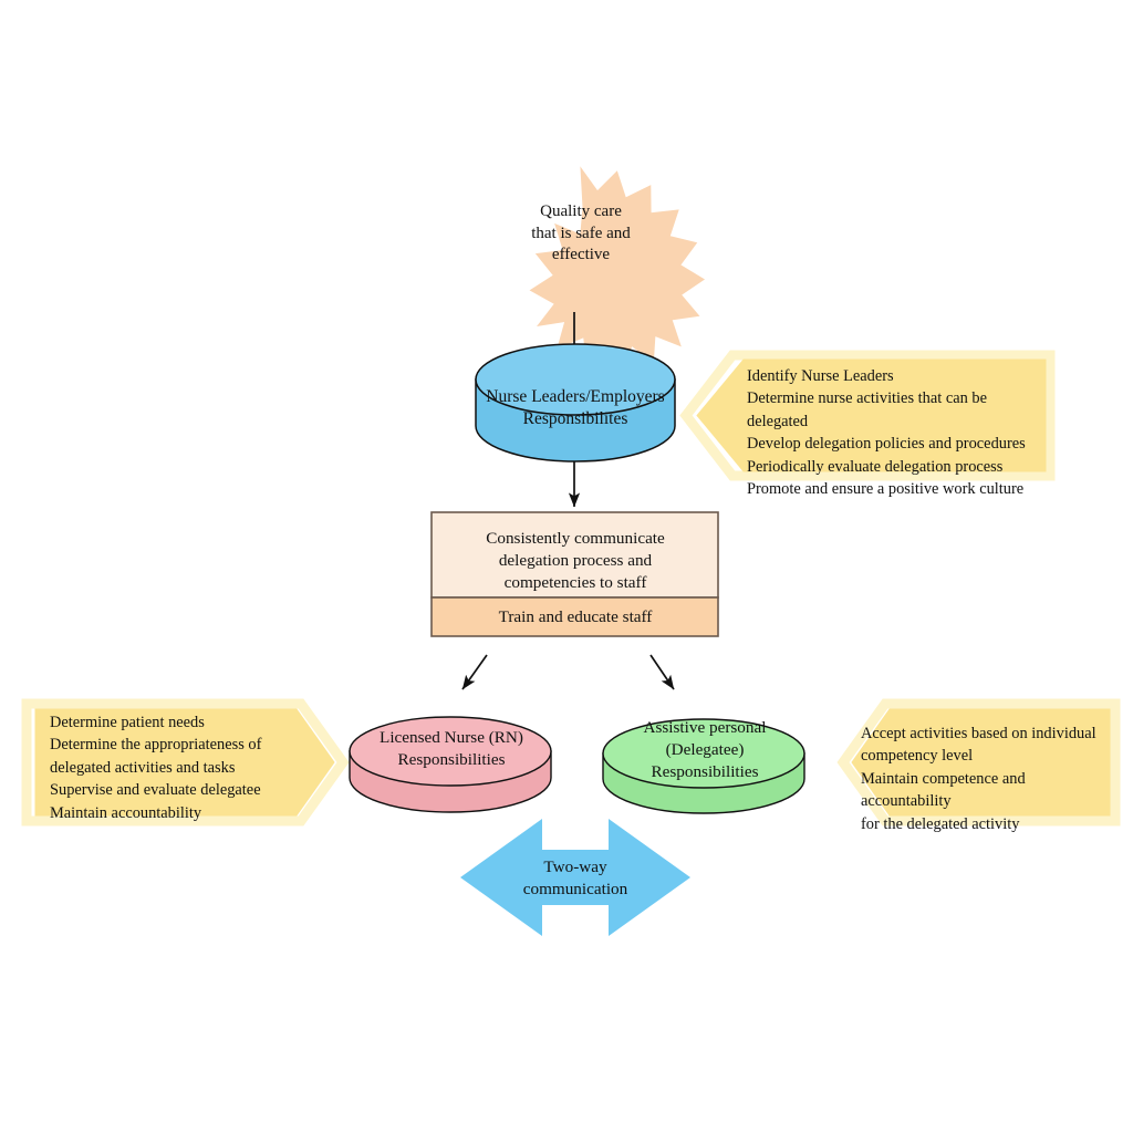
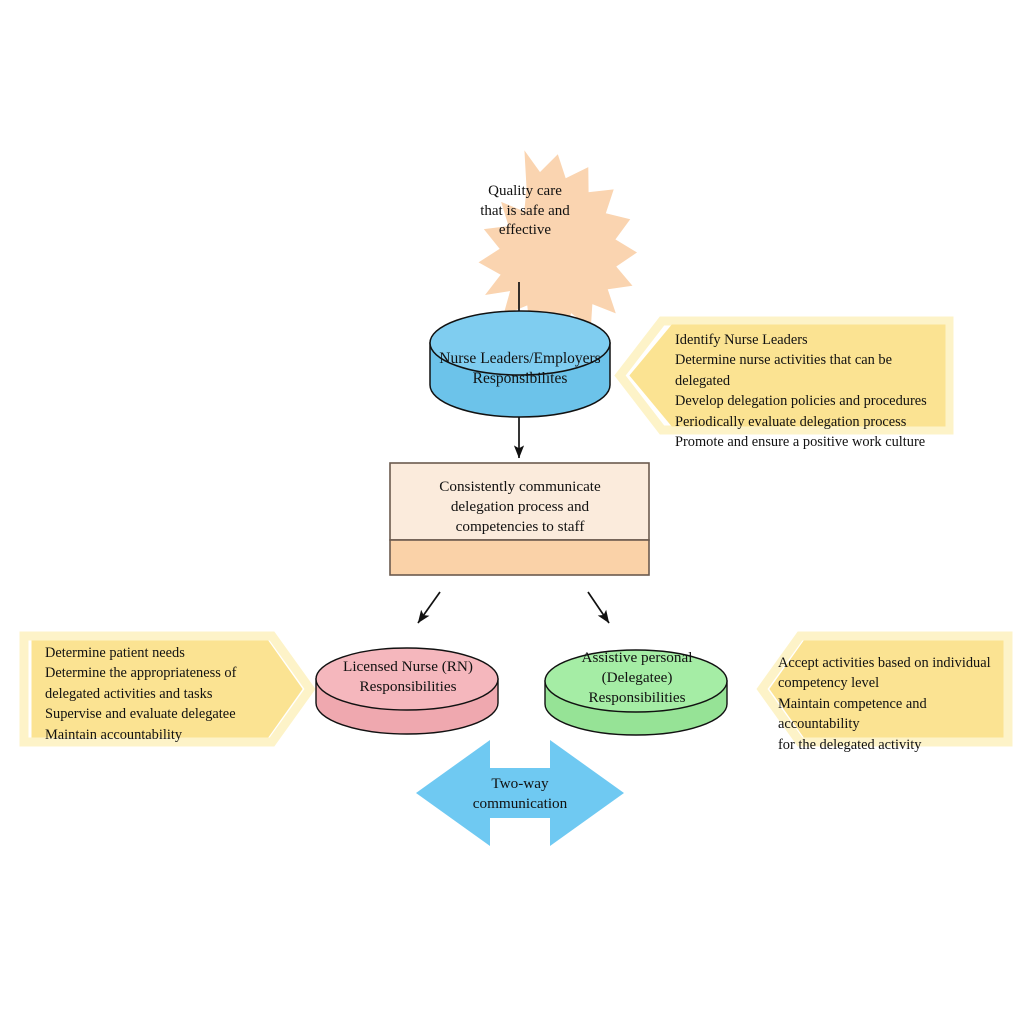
  Quality care
  that is safe and
  effective
  Nurse Leaders/Employers
  Responsibilites
  Consistently communicate
  delegation process and
  competencies to staff
- Train and educate staff
  Licensed Nurse (RN)
  Responsibilities
  Assistive personal
  (Delegatee)
  Responsibilities
  Two-way
  communication
  Identify Nurse Leaders
  Determine nurse activities that can be delegated
  Develop delegation policies and procedures
  Periodically evaluate delegation process
  Promote and ensure a positive work culture
  Determine patient needs
  Determine the appropriateness of
  delegated activities and tasks
  Supervise and evaluate delegatee
  Maintain accountability
  Accept activities based on individual
  competency level
  Maintain competence and accountability
  for the delegated activity
